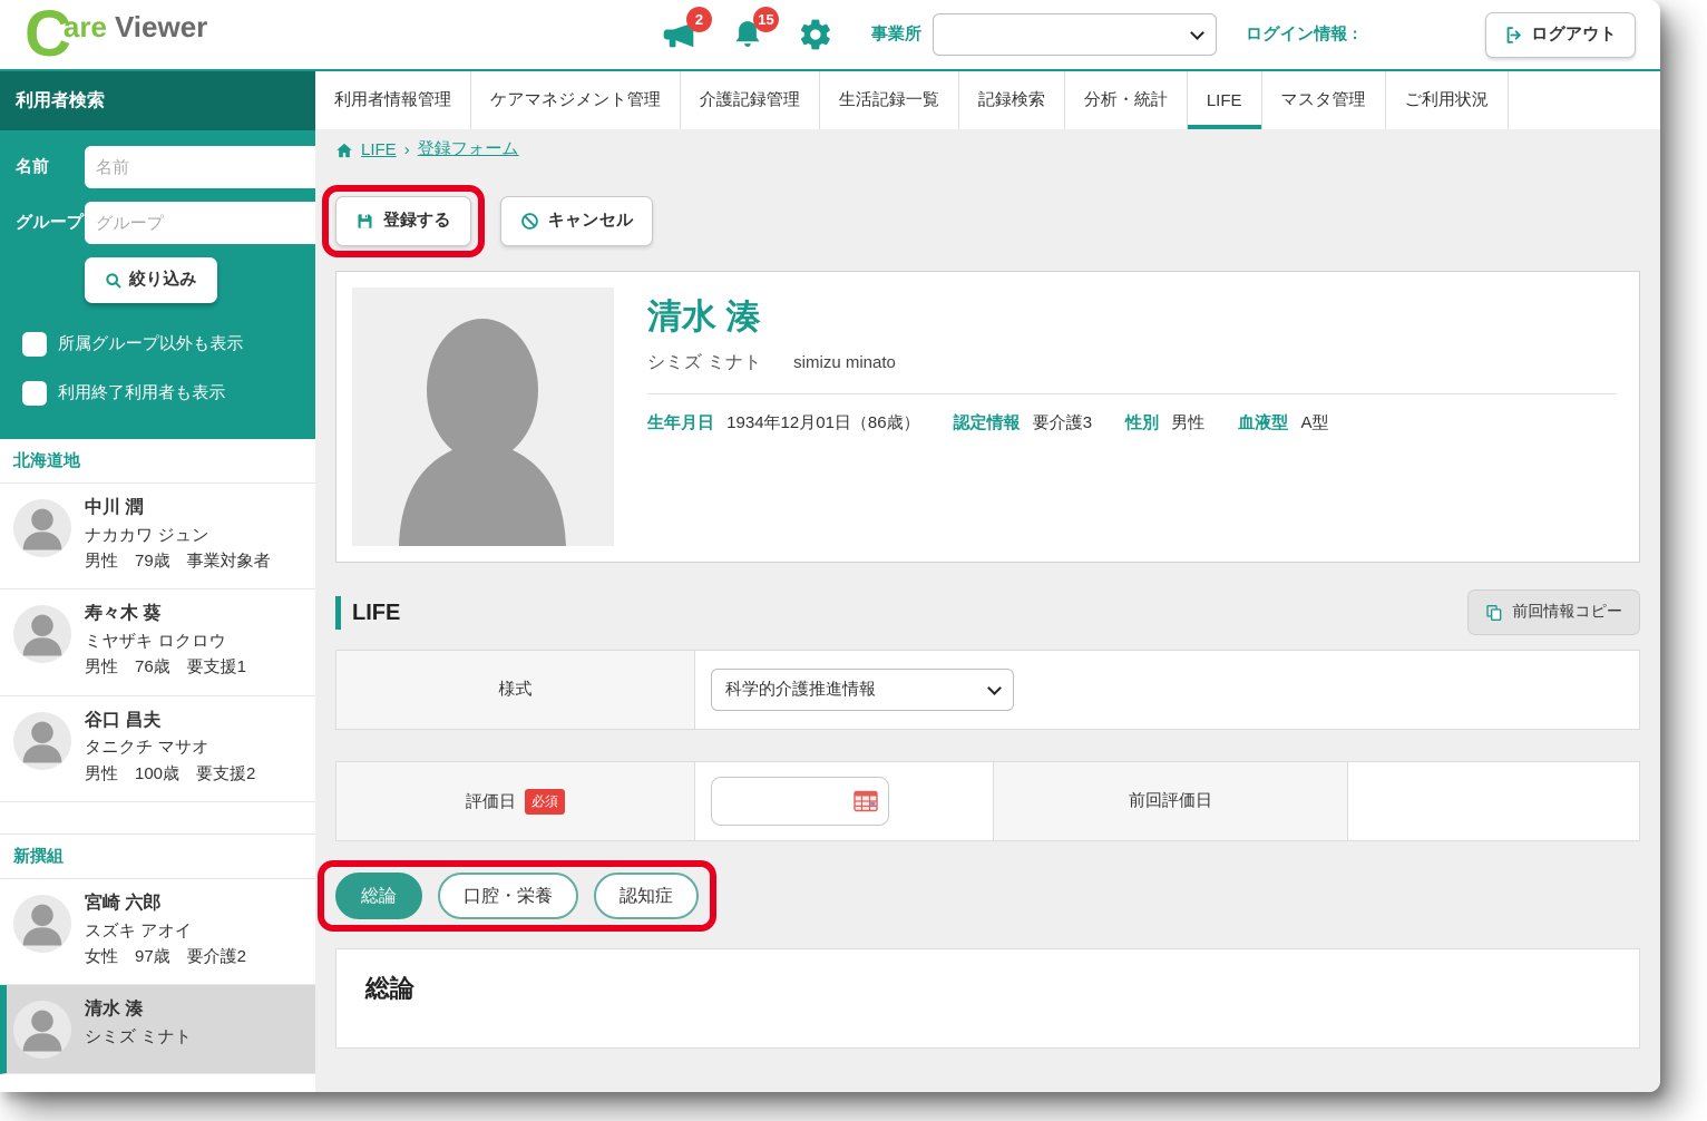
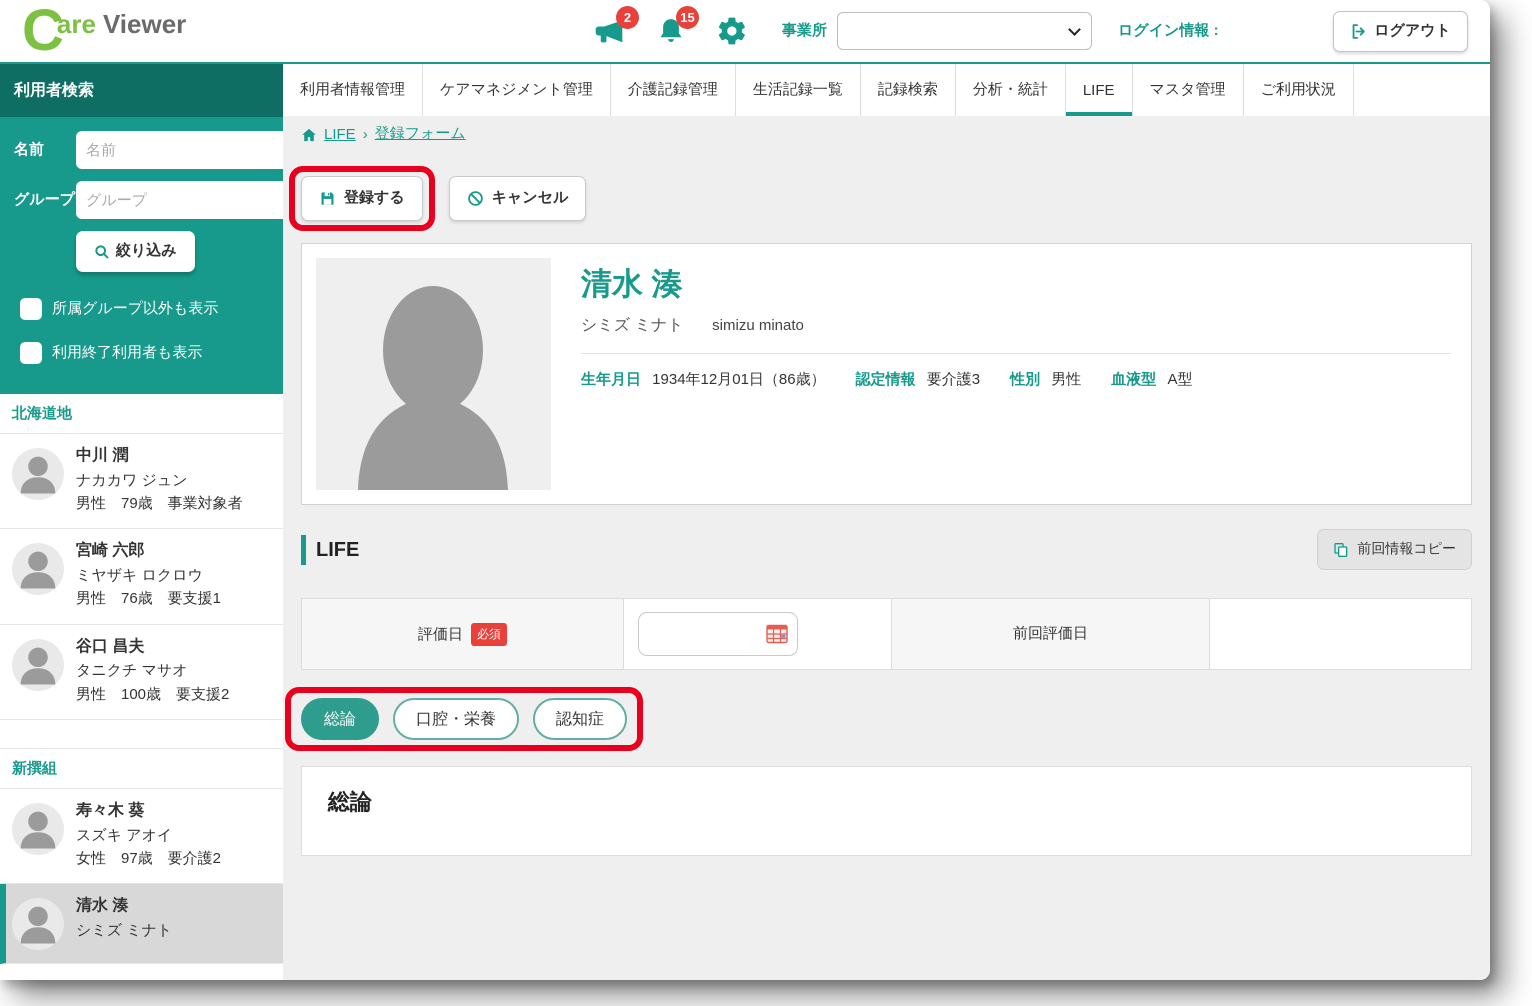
  C
  are
  Viewer
  2
  15
  事業所
  ログイン情報 :
  ログアウト
  利用者検索
  名前
  名前
  グループ
  グループ
  絞り込み
  所属グループ以外も表示
  利用終了利用者も表示
  北海道地
  中川 潤
  ナカカワ ジュン
  男性 79歳 事業対象者
- 寿々木 葵
+ 宮崎 六郎
  ミヤザキ ロクロウ
  男性 76歳 要支援1
  谷口 昌夫
  タニクチ マサオ
  男性 100歳 要支援2
  新撰組
- 宮崎 六郎
+ 寿々木 葵
  スズキ アオイ
  女性 97歳 要介護2
  清水 湊
  シミズ ミナト
  利用者情報管理
  ケアマネジメント管理
  介護記録管理
  生活記録一覧
  記録検索
  分析・統計
  LIFE
  マスタ管理
  ご利用状況
  LIFE
  ›
  登録フォーム
  登録する
  キャンセル
  清水 湊
  シミズ ミナト simizu minato
  生年月日 1934年12月01日（86歳）
  認定情報 要介護3
  性別 男性
  血液型 A型
  LIFE
  前回情報コピー
- 様式	科学的介護推進情報
  評価日 必須		前回評価日
  総論
  口腔・栄養
  認知症
  総論
